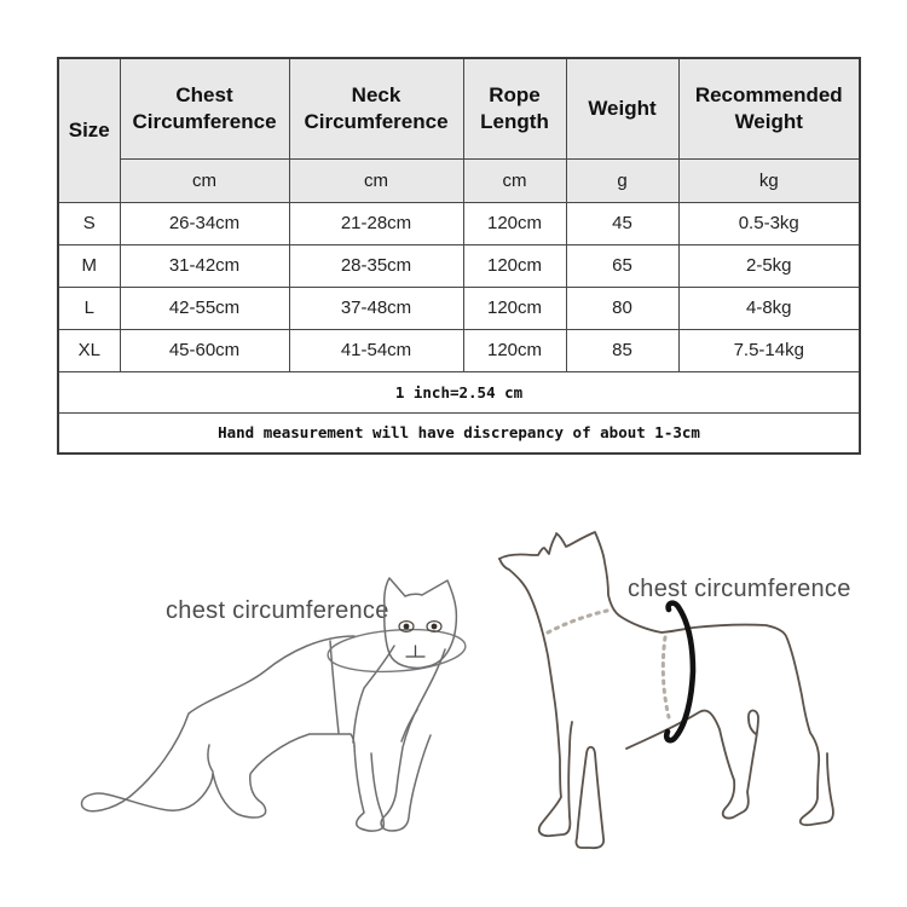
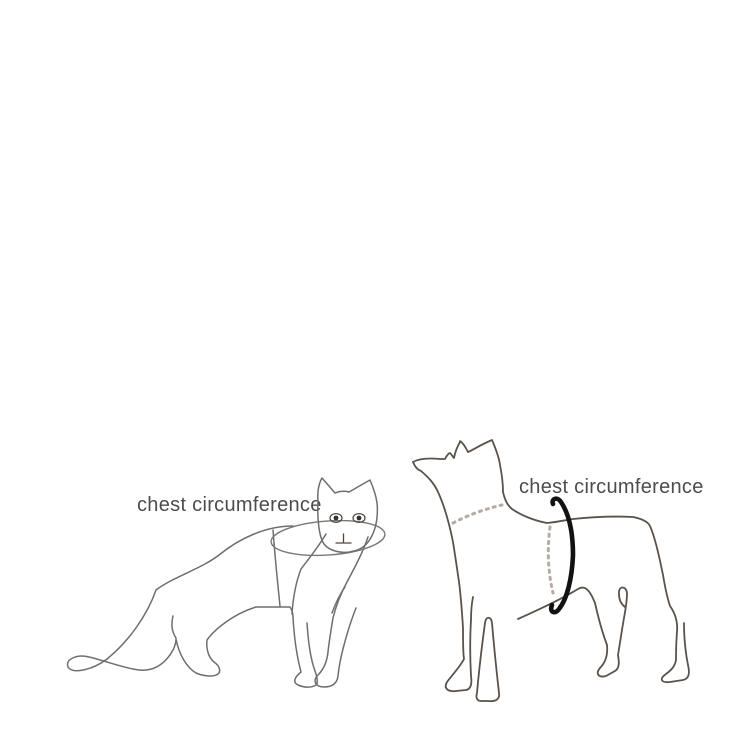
- Size	Chest Circumference	Neck Circumference	Rope Length	Weight	Recommended Weight
- cm	cm	cm	g	kg
- S	26-34cm	21-28cm	120cm	45	0.5-3kg
- M	31-42cm	28-35cm	120cm	65	2-5kg
- L	42-55cm	37-48cm	120cm	80	4-8kg
- XL	45-60cm	41-54cm	120cm	85	7.5-14kg
- 1 inch=2.54 cm
- Hand measurement will have discrepancy of about 1-3cm
  chest circumference
  chest circumference
